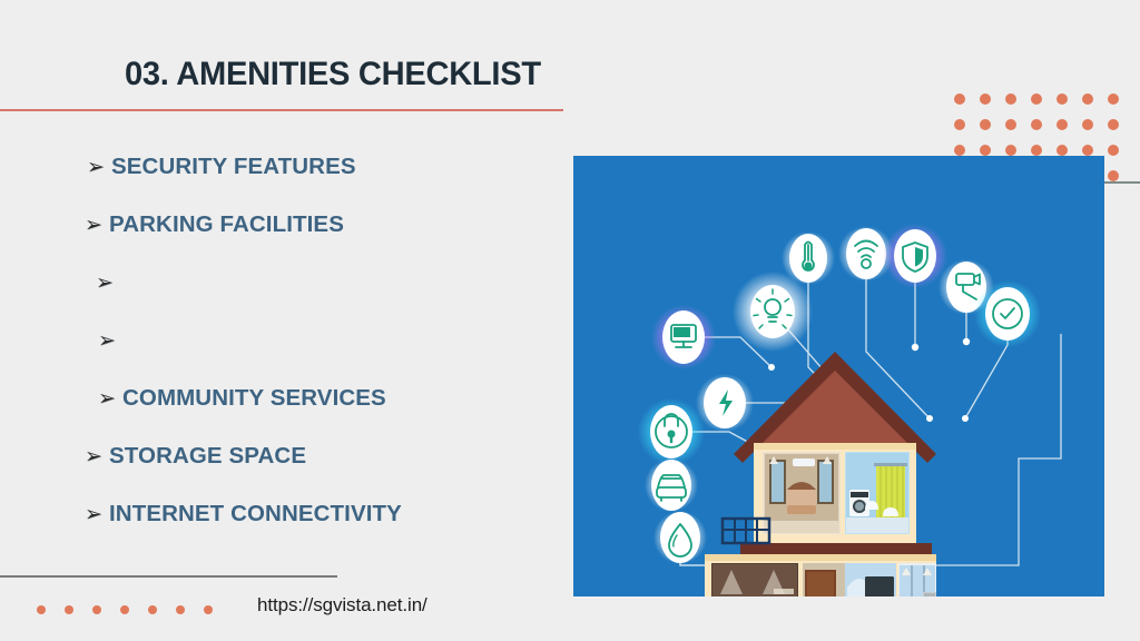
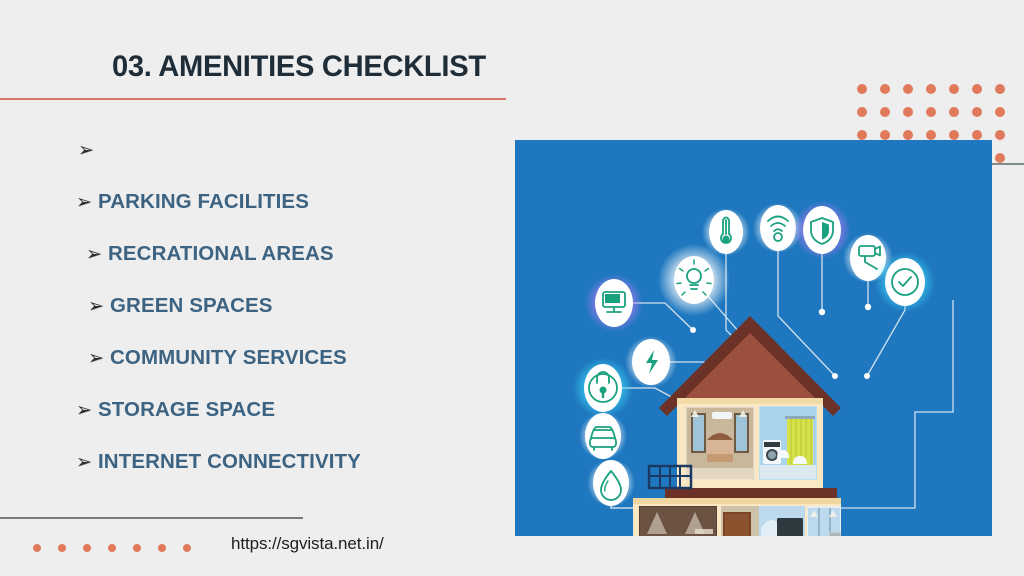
  03. AMENITIES CHECKLIST
  ➢
- SECURITY FEATURES
  ➢
  PARKING FACILITIES
  ➢
+ RECRATIONAL AREAS
  ➢
+ GREEN SPACES
  ➢
  COMMUNITY SERVICES
  ➢
  STORAGE SPACE
  ➢
  INTERNET CONNECTIVITY
  https://sgvista.net.in/
